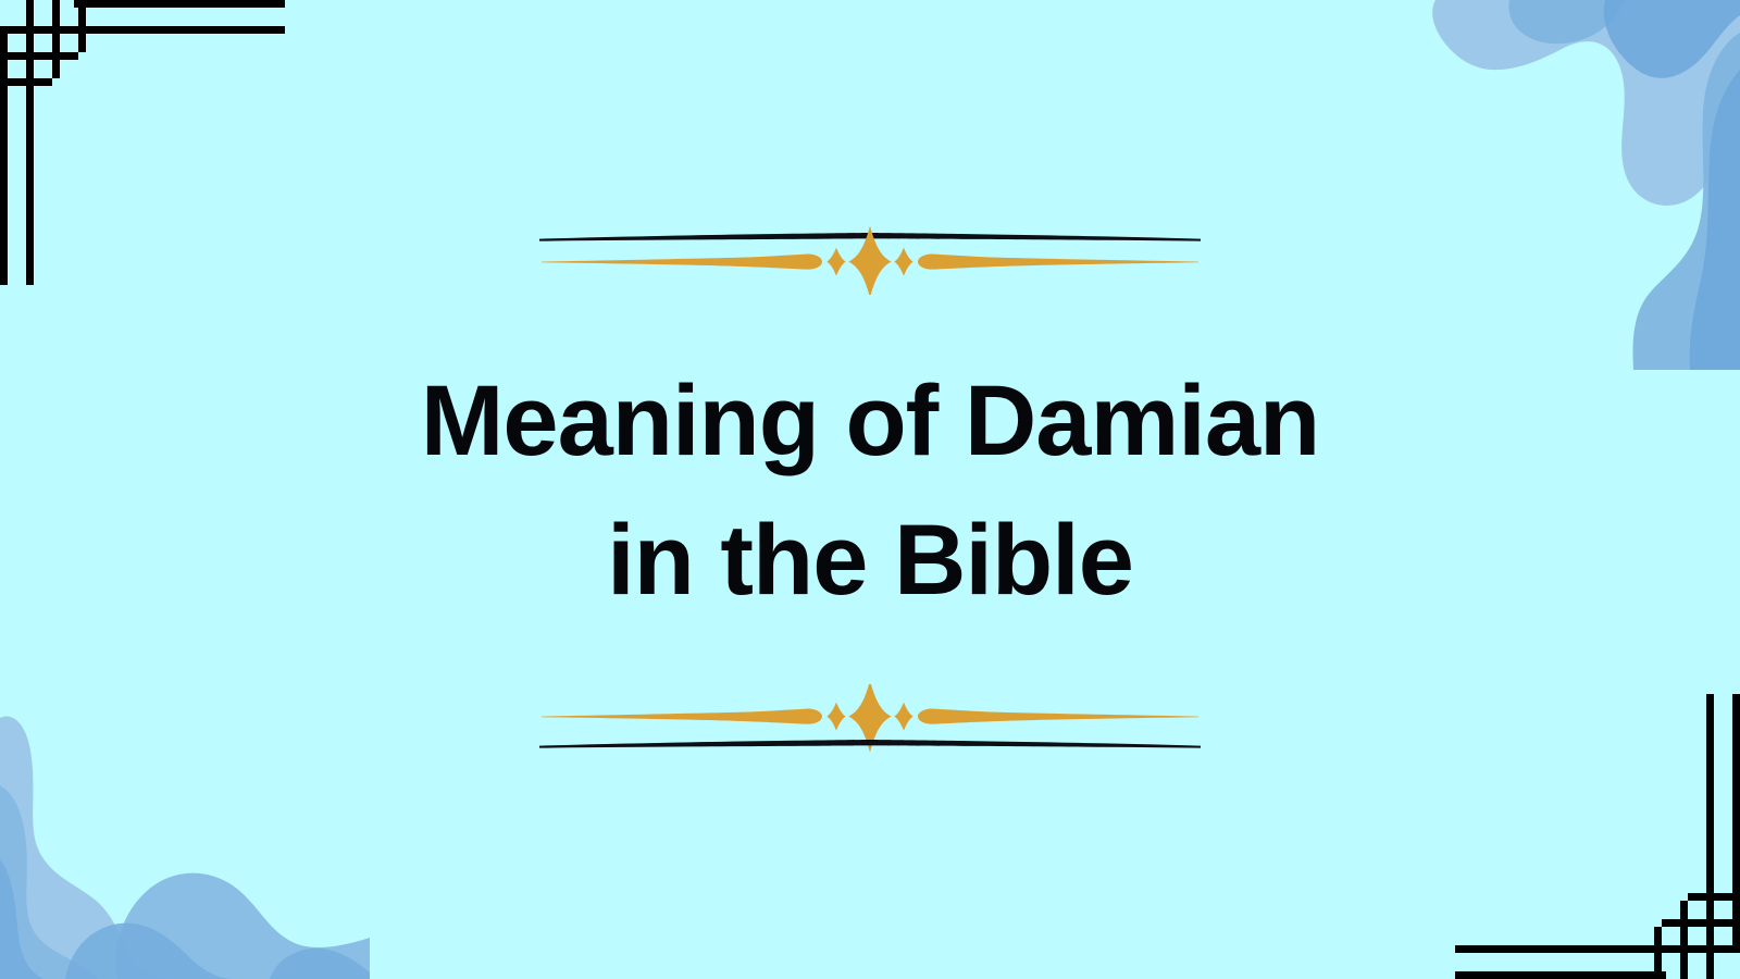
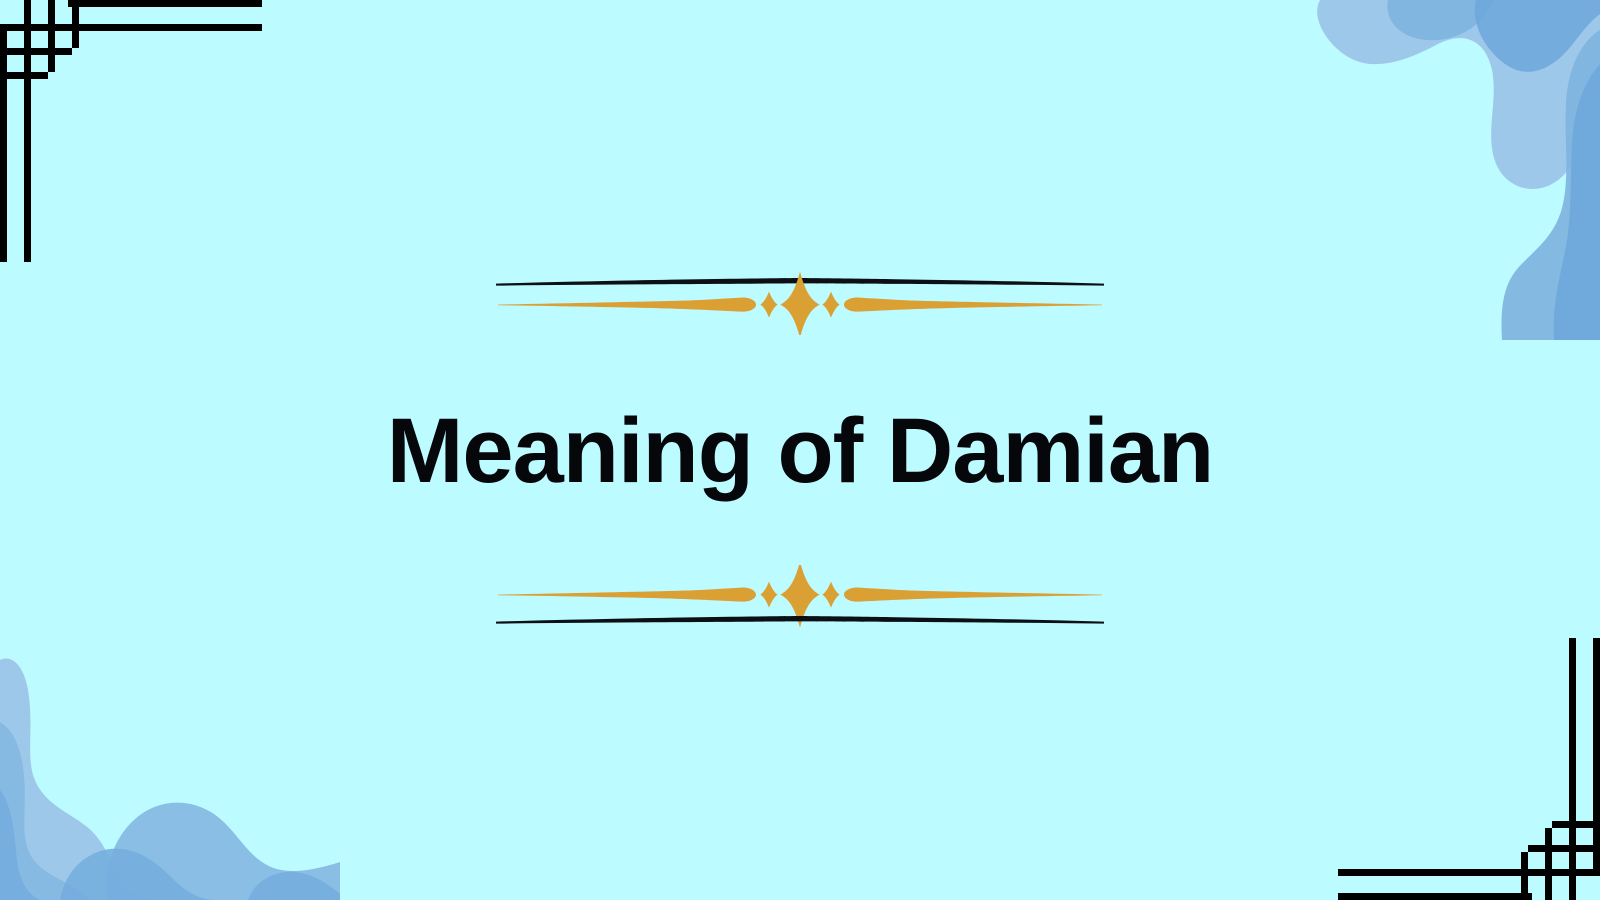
  Meaning of Damian
- in the Bible
